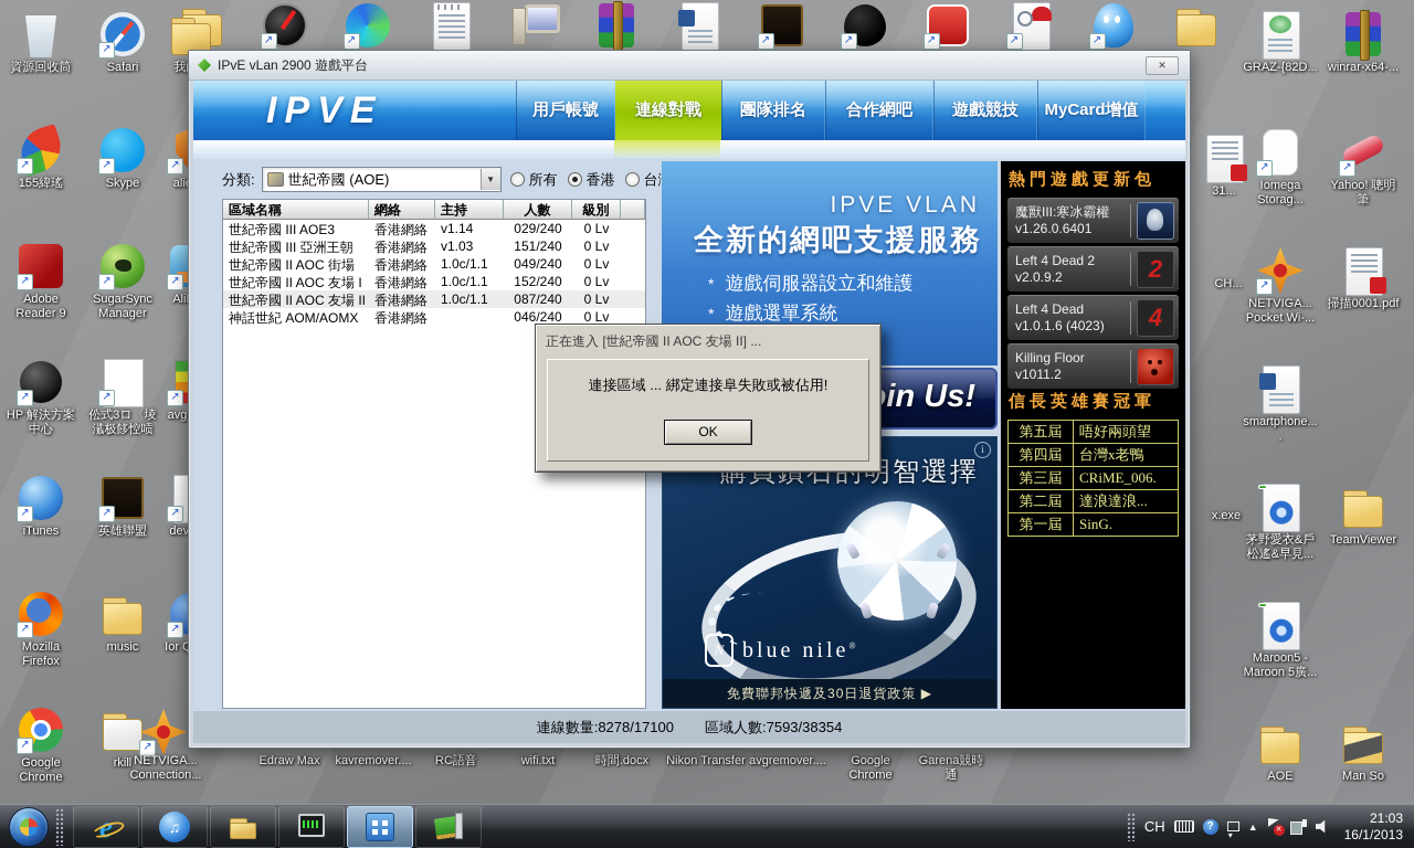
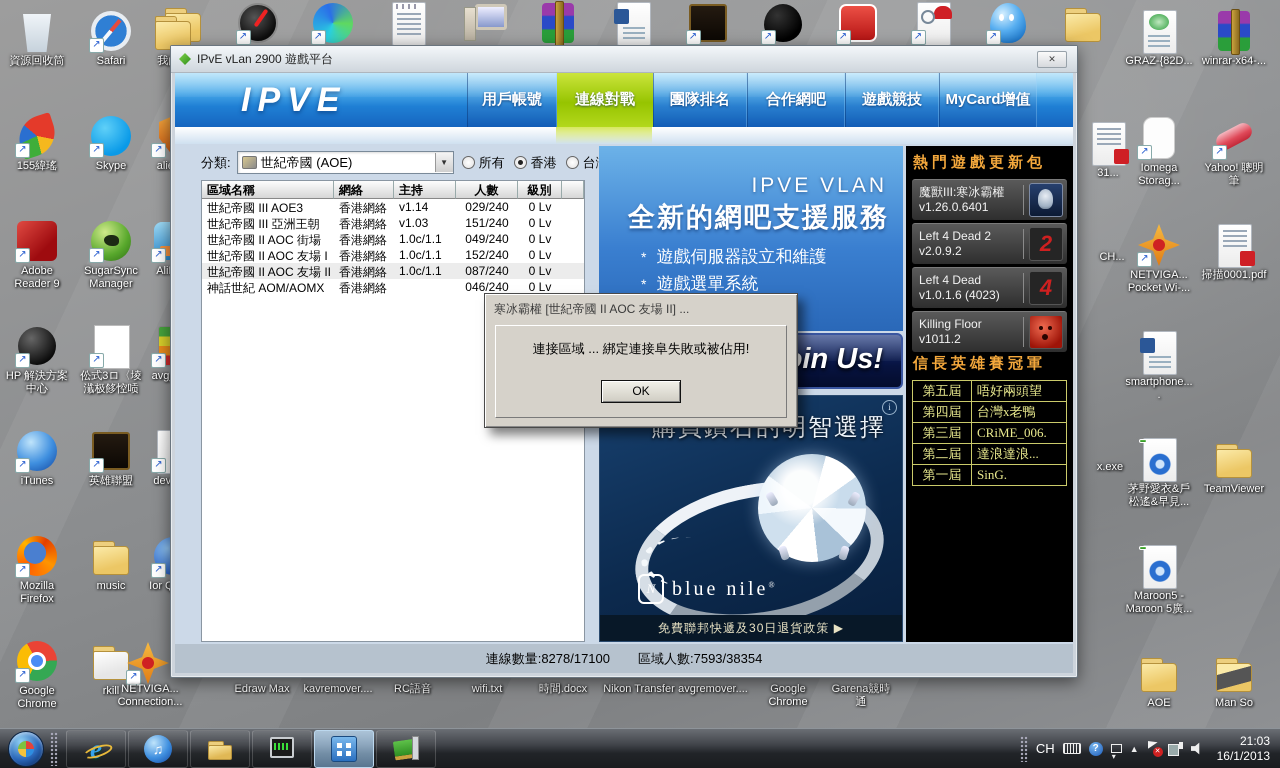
  資源回收筒
  155緯瑤
  Adobe Reader 9
  HP 解決方案 中心
  iTunes
  Mozilla Firefox
  Google Chrome
  Safari
  Skype
  SugarSync Manager
  伀式3ロ〈堎 瀸极䬷悾唝
  英雄聯盟
  music
  rkill
  GRAZ-{82D...
  Iomega Storag...
  NETVIGA... Pocket Wi-...
  smartphone....
  茅野愛衣&戶 松遙&早見...
  Maroon5 - Maroon 5廣...
  AOE
  winrar-x64-...
  Yahoo! 聰明 筆
  掃描0001.pdf
  TeamViewer
  Man So
  31...
  CH...
  x.exe
  NETVIGA...
  Connection...
  Edraw Max
  kavremover....
  RC語音
  wifi.txt
  時間.docx
  Nikon Transfer
  avgremover....
  Google
  Chrome
  Garena競時
  通
  IPvE vLan 2900 遊戲平台
  ✕
  IPVE
  用戶帳號
  連線對戰
  團隊排名
  合作網吧
  遊戲競技
  MyCard增值
  分類:
  世紀帝國 (AOE)
  ▼
  所有
  香港
  區域名稱
  網絡
  主持
  人數
  級別
  世紀帝國 III AOE3
  香港網絡
  v1.14
  029/240
  0 Lv
  世紀帝國 III 亞洲王朝
  香港網絡
  v1.03
  151/240
  0 Lv
  世紀帝國 II AOC 街場
  香港網絡
  1.0c/1.1
  049/240
  0 Lv
  世紀帝國 II AOC 友場 I
  香港網絡
  1.0c/1.1
  152/240
  0 Lv
  世紀帝國 II AOC 友場 II
  香港網絡
  1.0c/1.1
  087/240
  0 Lv
  神話世紀 AOM/AOMX
  香港網絡
  046/240
  0 Lv
  IPVE VLAN
  全新的網吧支援服務
  * 遊戲伺服器設立和維護
  * 遊戲選單系統
  in Us!
  i
  購買鑽石的明智選擇
  N
  blue nile®
  免費聯邦快遞及30日退貨政策 ▶
  熱門遊戲更新包
  魔獸III:寒冰霸權
  v1.26.0.6401
  Left 4 Dead 2
  v2.0.9.2
  Left 4 Dead
  v1.0.1.6 (4023)
  Killing Floor
  v1011.2
  信長英雄賽冠軍
  第五屆
  唔好兩頭望
  第四屆
  台灣x老鴨
  第三屆
  CRiME_006.
  第二屆
  達浪達浪...
  第一屆
  SinG.
  連線數量:8278/17100
  區域人數:7593/38354
- 正在進入 [世紀帝國 II AOC 友場 II] ...
+ 寒冰霸權 [世紀帝國 II AOC 友場 II] ...
  連接區域 ... 綁定連接阜失敗或被佔用!
  OK
  CH
  ?
  ▲
  21:03
  16/1/2013
